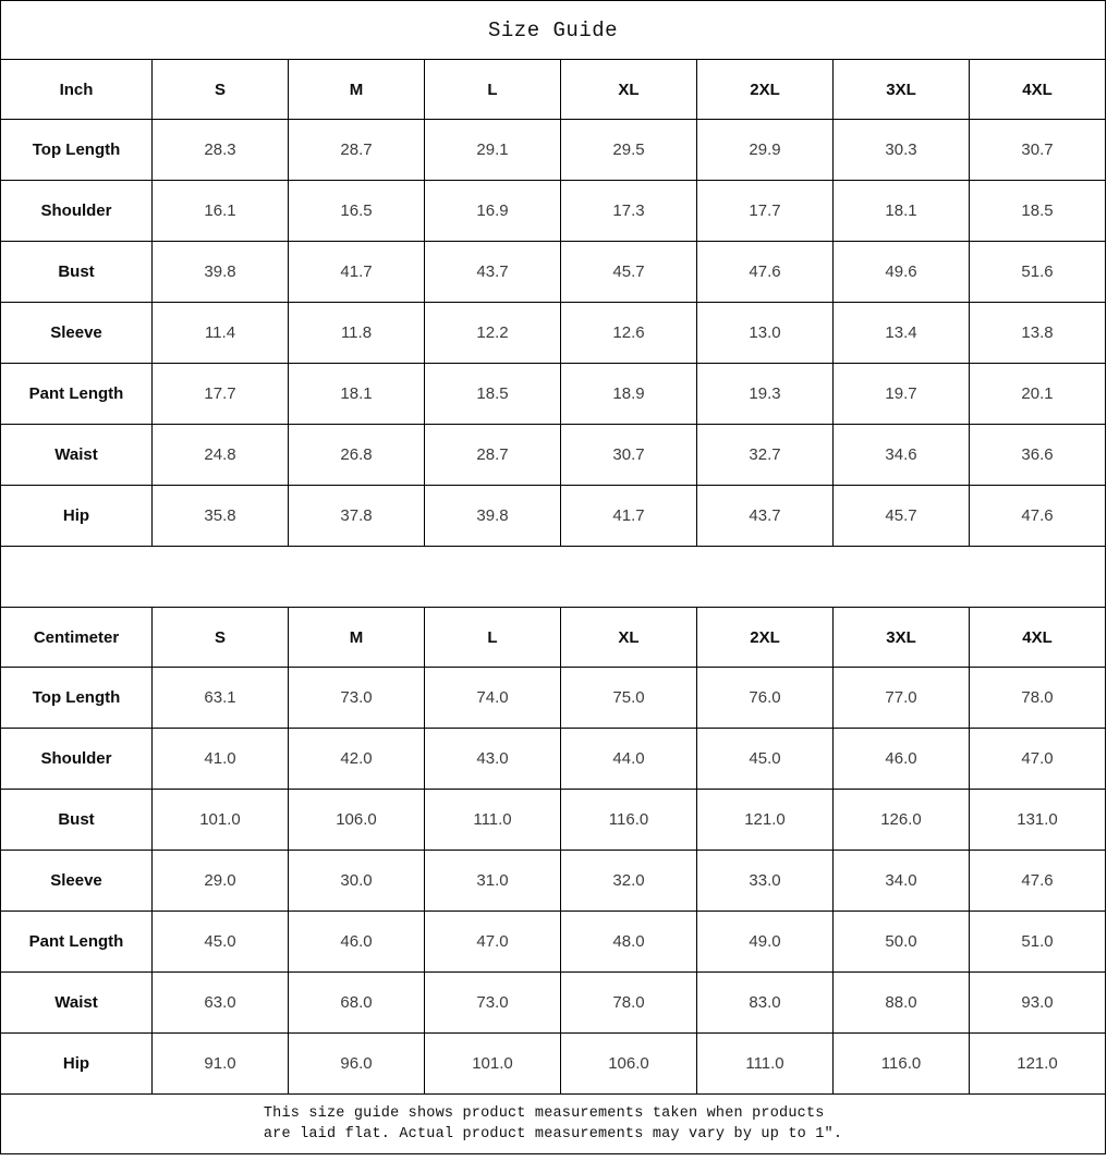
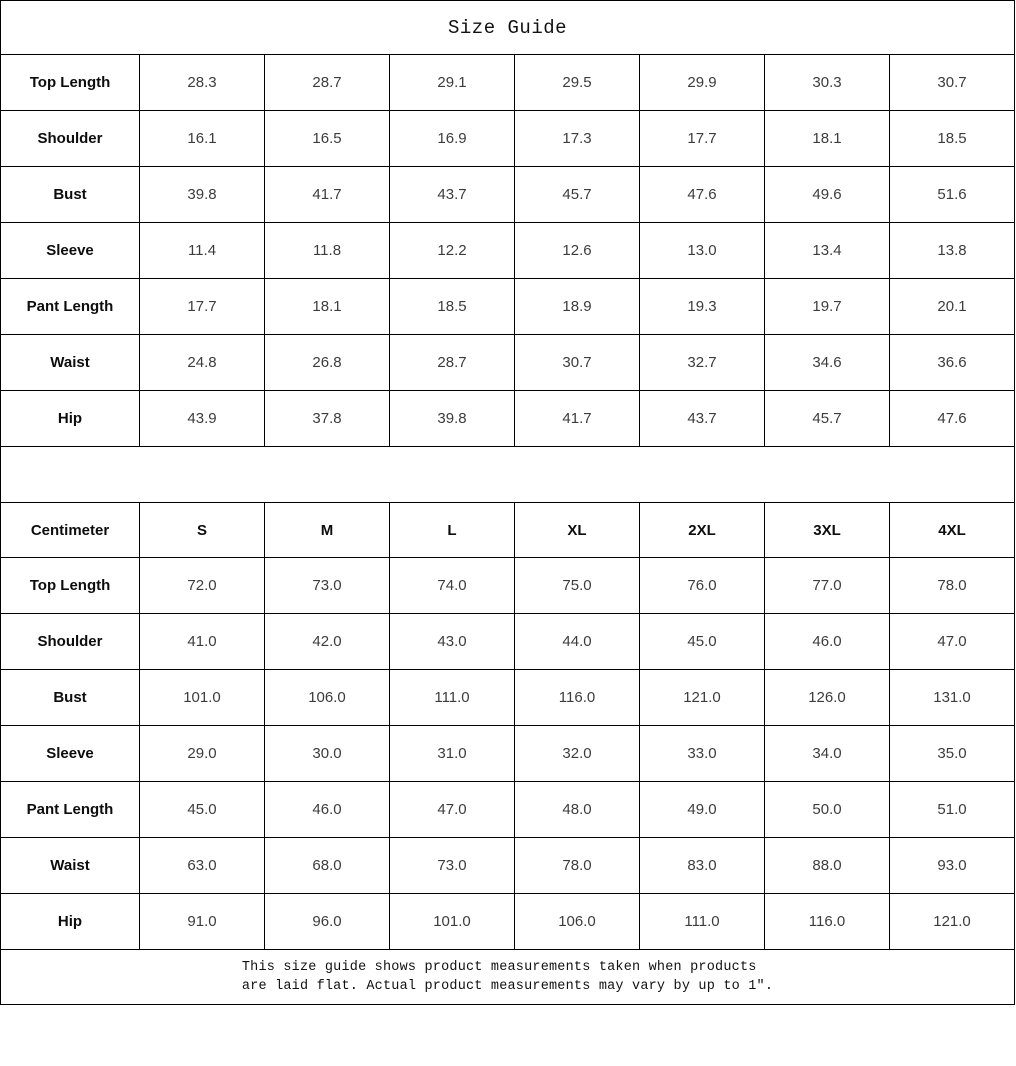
  Size Guide
- Inch	S	M	L	XL	2XL	3XL	4XL
  Top Length	28.3	28.7	29.1	29.5	29.9	30.3	30.7
  Shoulder	16.1	16.5	16.9	17.3	17.7	18.1	18.5
  Bust	39.8	41.7	43.7	45.7	47.6	49.6	51.6
  Sleeve	11.4	11.8	12.2	12.6	13.0	13.4	13.8
  Pant Length	17.7	18.1	18.5	18.9	19.3	19.7	20.1
  Waist	24.8	26.8	28.7	30.7	32.7	34.6	36.6
- Hip	35.8	37.8	39.8	41.7	43.7	45.7	47.6
+ Hip	43.9	37.8	39.8	41.7	43.7	45.7	47.6
  Centimeter	S	M	L	XL	2XL	3XL	4XL
- Top Length	63.1	73.0	74.0	75.0	76.0	77.0	78.0
+ Top Length	72.0	73.0	74.0	75.0	76.0	77.0	78.0
  Shoulder	41.0	42.0	43.0	44.0	45.0	46.0	47.0
  Bust	101.0	106.0	111.0	116.0	121.0	126.0	131.0
- Sleeve	29.0	30.0	31.0	32.0	33.0	34.0	47.6
+ Sleeve	29.0	30.0	31.0	32.0	33.0	34.0	35.0
  Pant Length	45.0	46.0	47.0	48.0	49.0	50.0	51.0
  Waist	63.0	68.0	73.0	78.0	83.0	88.0	93.0
  Hip	91.0	96.0	101.0	106.0	111.0	116.0	121.0
  This size guide shows product measurements taken when products are laid flat. Actual product measurements may vary by up to 1″.
